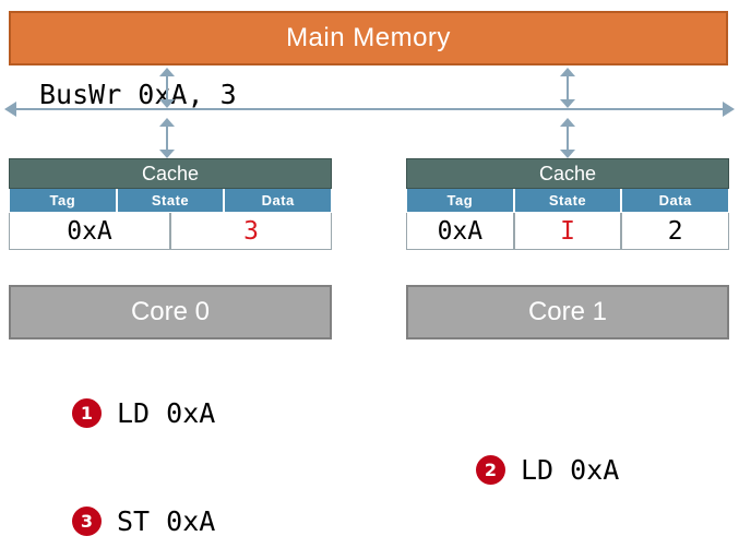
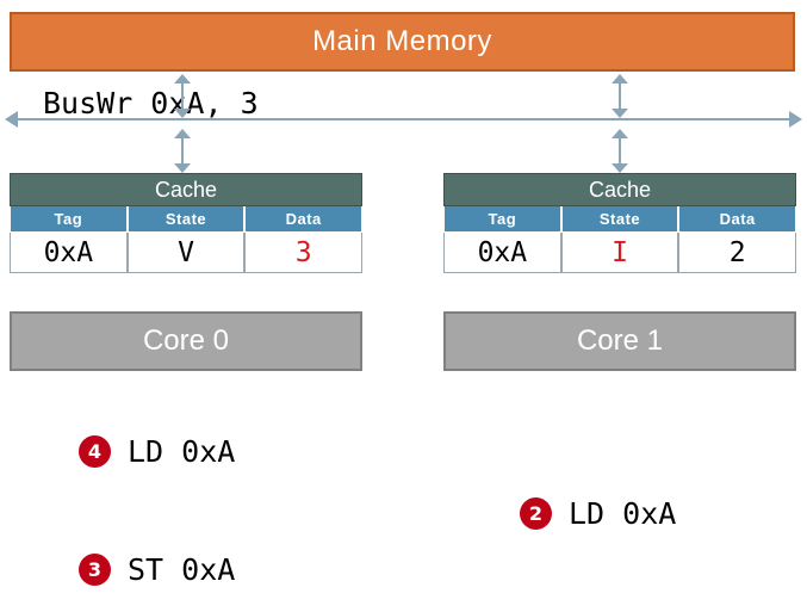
  Main Memory
  BusWr 0xA, 3
  Cache
  Tag
  State
  Data
  0xA
+ V
  3
  Cache
  Tag
  State
  Data
  0xA
  I
  2
  Core 0
  Core 1
- 1
+ 4
  LD 0xA
  2
  LD 0xA
  3
  ST 0xA
